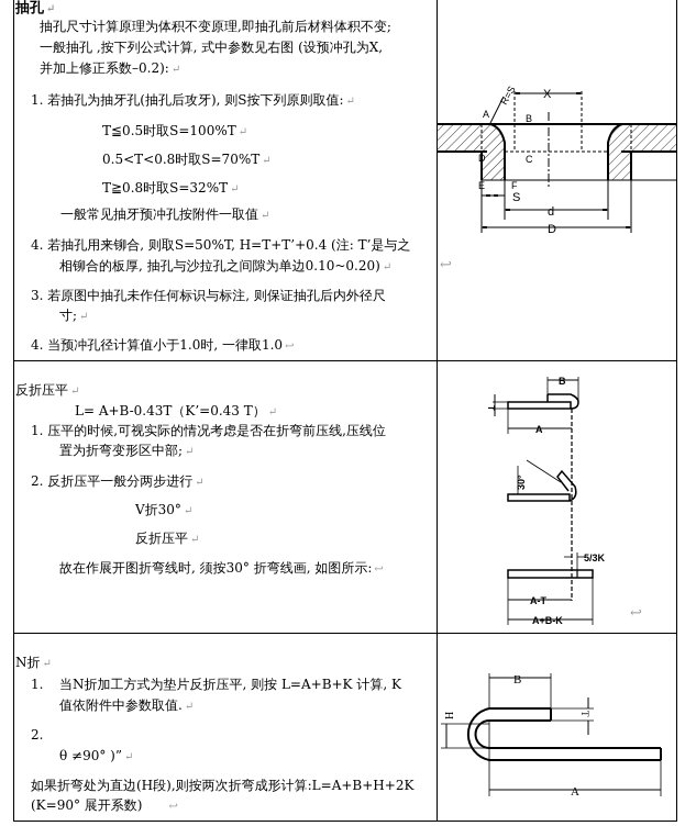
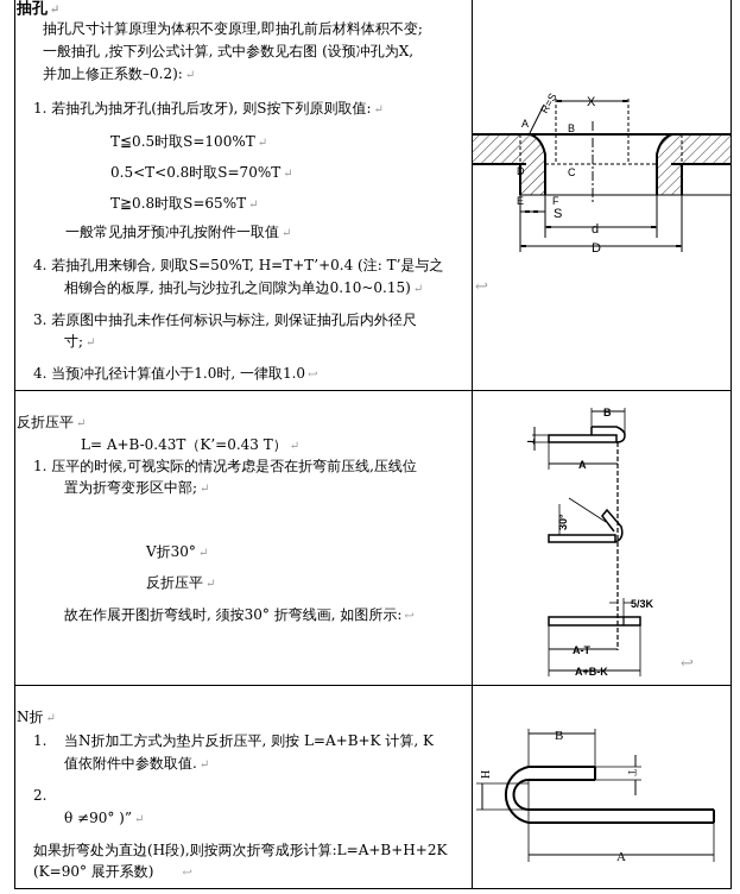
  抽孔 ↵
  抽孔尺寸计算原理为体积不变原理,即抽孔前后材料体积不变;
  一般抽孔 ,按下列公式计算, 式中参数见右图 (设预冲孔为X,
  并加上修正系数–0.2): ↵
  1. 若抽孔为抽牙孔(抽孔后攻牙), 则S按下列原则取值: ↵
  T≦0.5时取S=100%T ↵
  0.5<T<0.8时取S=70%T ↵
- T≧0.8时取S=32%T ↵
+ T≧0.8时取S=65%T ↵
  一般常见抽牙预冲孔按附件一取值 ↵
  4. 若抽孔用来铆合, 则取S=50%T, H=T+T’+0.4 (注: T’是与之
- 相铆合的板厚, 抽孔与沙拉孔之间隙为单边0.10~0.20) ↵
+ 相铆合的板厚, 抽孔与沙拉孔之间隙为单边0.10~0.15) ↵
  3. 若原图中抽孔未作任何标识与标注, 则保证抽孔后内外径尺
  寸; ↵
  4. 当预冲孔径计算值小于1.0时, 一律取1.0 ↩
  ↩
  A
  B
  C
  D
  E
  F
  S
  X
  d
  D
  反折压平 ↵
  L= A+B-0.43T（K’=0.43 T） ↵
  1. 压平的时候,可视实际的情况考虑是否在折弯前压线,压线位
  置为折弯变形区中部; ↵
- 2. 反折压平一般分两步进行 ↵
  V折30° ↵
  反折压平 ↵
  故在作展开图折弯线时, 须按30° 折弯线画, 如图所示: ↩
  B
  A
  5/3K
  A-T
  A+B-K
  ↩
  N折 ↵
  1.
  当N折加工方式为垫片反折压平, 则按 L=A+B+K 计算, K
  值依附件中参数取值. ↵
  2.
  θ ≠90° )” ↵
  如果折弯处为直边(H段),则按两次折弯成形计算:L=A+B+H+2K
  (K=90° 展开系数) ↩
  B
  A
